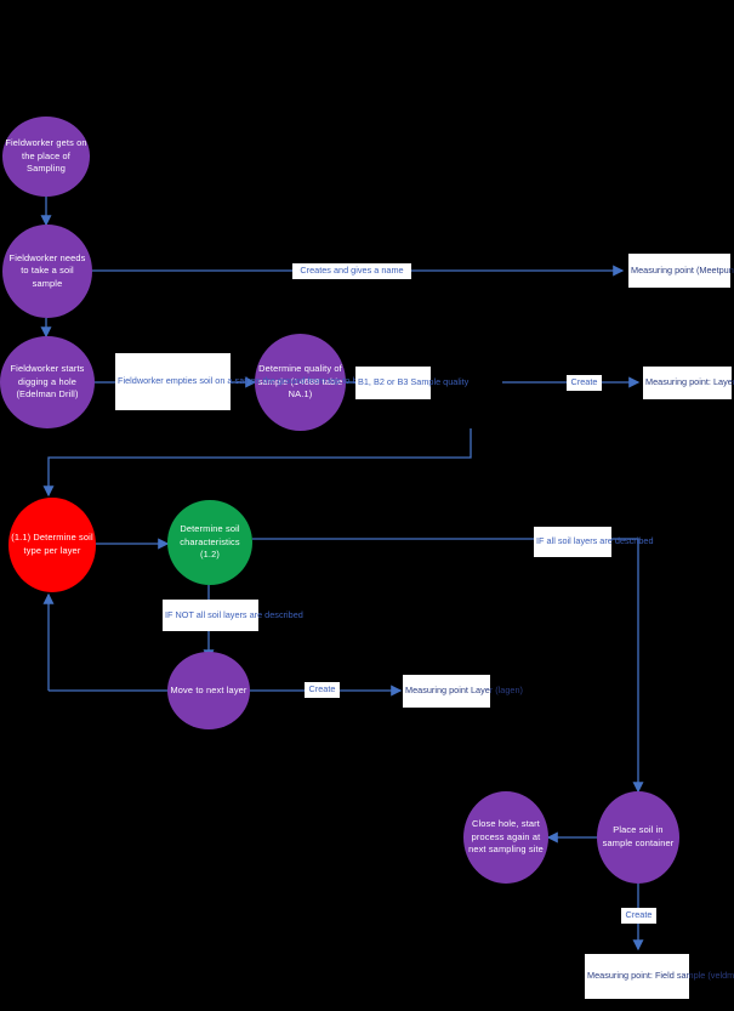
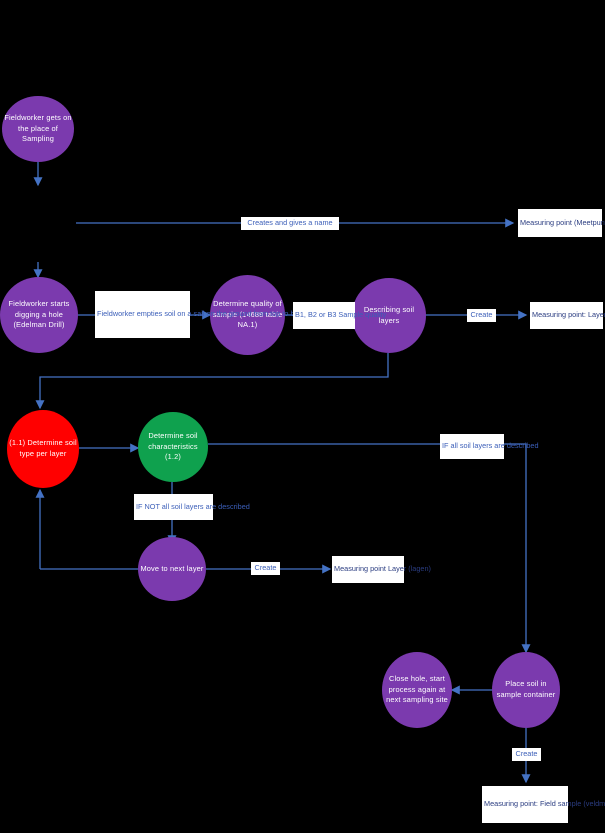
  Fieldworker gets on the place of Sampling
- Fieldworker needs to take a soil sample
  Fieldworker starts digging a hole (Edelman Drill)
  Determine quality of sample (14688 table NA.1)
+ Describing soil layers
  (1.1) Determine soil type per layer
  Determine soil characteristics (1.2)
  Move to next layer
  Close hole, start process again at next sampling site
  Place soil in sample container
  Measuring point (Meetpun
  Fieldworker empties soil on a sail on the ground from top to
  B1, B2 or B3 Sample quality
  Measuring point: Laye
  IF all soil layers are described
  IF NOT all soil layers are described
  Measuring point Layer (lagen)
  Measuring point: Field sample (veldm
  Creates and gives a name
  Create
  Create
  Create
